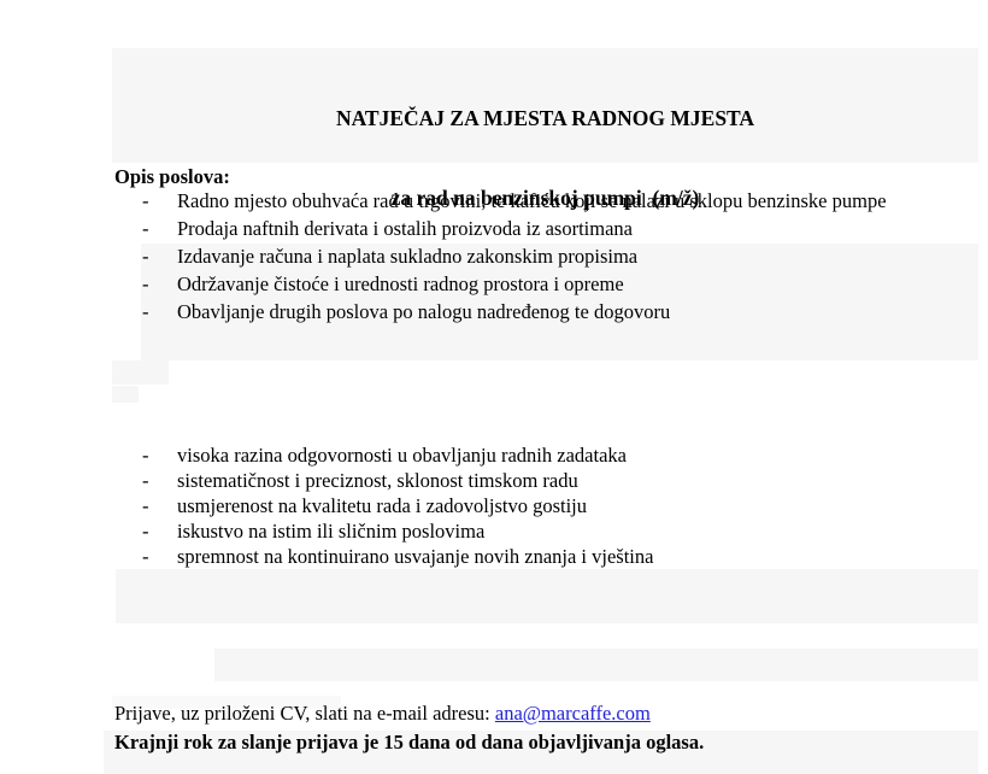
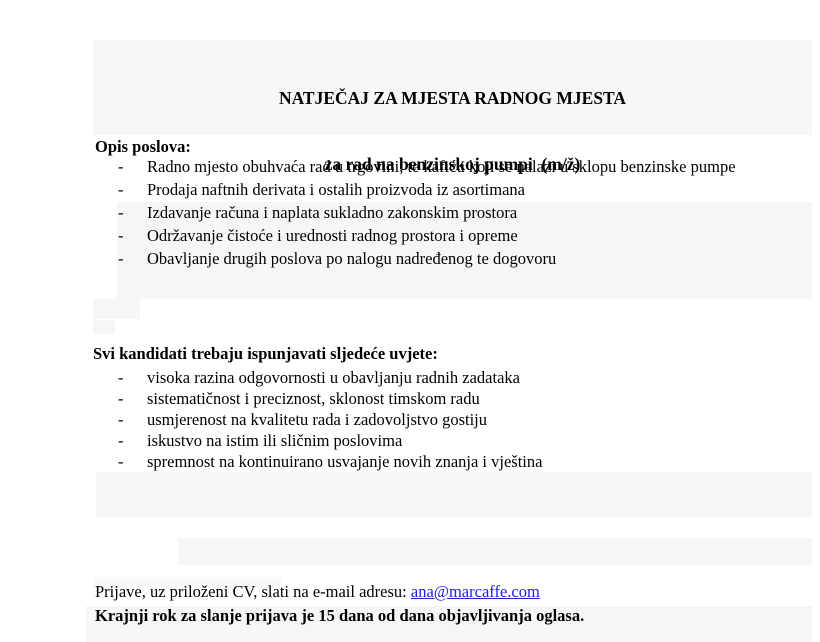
  NATJEČAJ ZA MJESTA RADNOG MJESTA
  za rad na benzinskoj pumpi (m/ž)
  Opis poslova:
  -
  Radno mjesto obuhvaća rad u trgovini, te kafiću koji se nalazi u sklopu benzinske pumpe
  -
  Prodaja naftnih derivata i ostalih proizvoda iz asortimana
  -
- Izdavanje računa i naplata sukladno zakonskim propisima
+ Izdavanje računa i naplata sukladno zakonskim prostora
  -
  Održavanje čistoće i urednosti radnog prostora i opreme
  -
  Obavljanje drugih poslova po nalogu nadređenog te dogovoru
+ Svi kandidati trebaju ispunjavati sljedeće uvjete:
  -
  visoka razina odgovornosti u obavljanju radnih zadataka
  -
  sistematičnost i preciznost, sklonost timskom radu
  -
  usmjerenost na kvalitetu rada i zadovoljstvo gostiju
  -
  iskustvo na istim ili sličnim poslovima
  -
  spremnost na kontinuirano usvajanje novih znanja i vještina
  Prijave, uz priloženi CV, slati na e-mail adresu: ana@marcaffe.com
  Krajnji rok za slanje prijava je 15 dana od dana objavljivanja oglasa.
